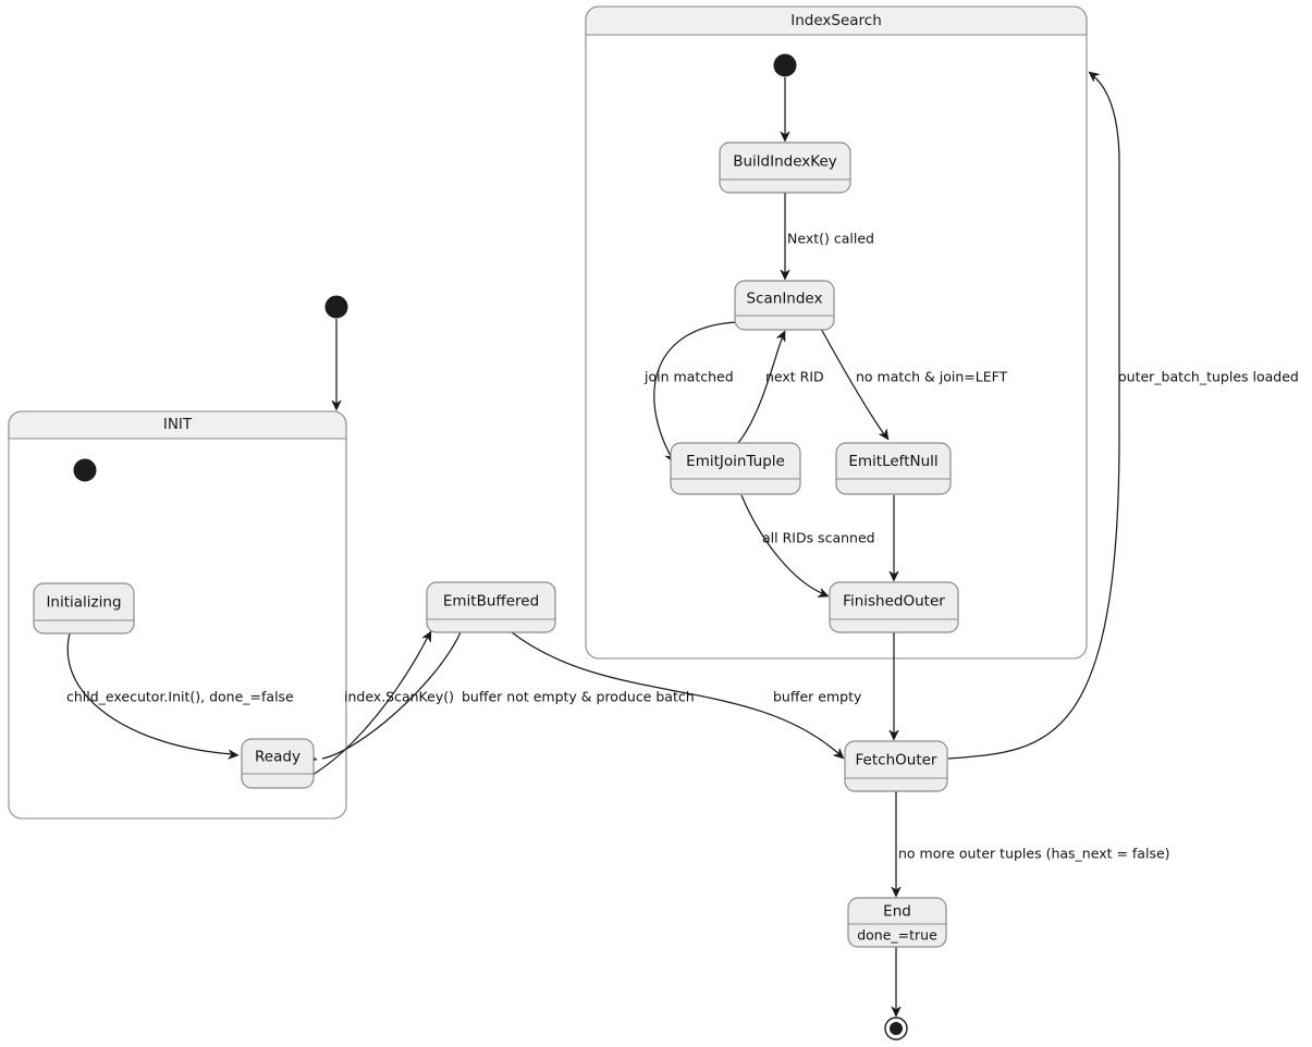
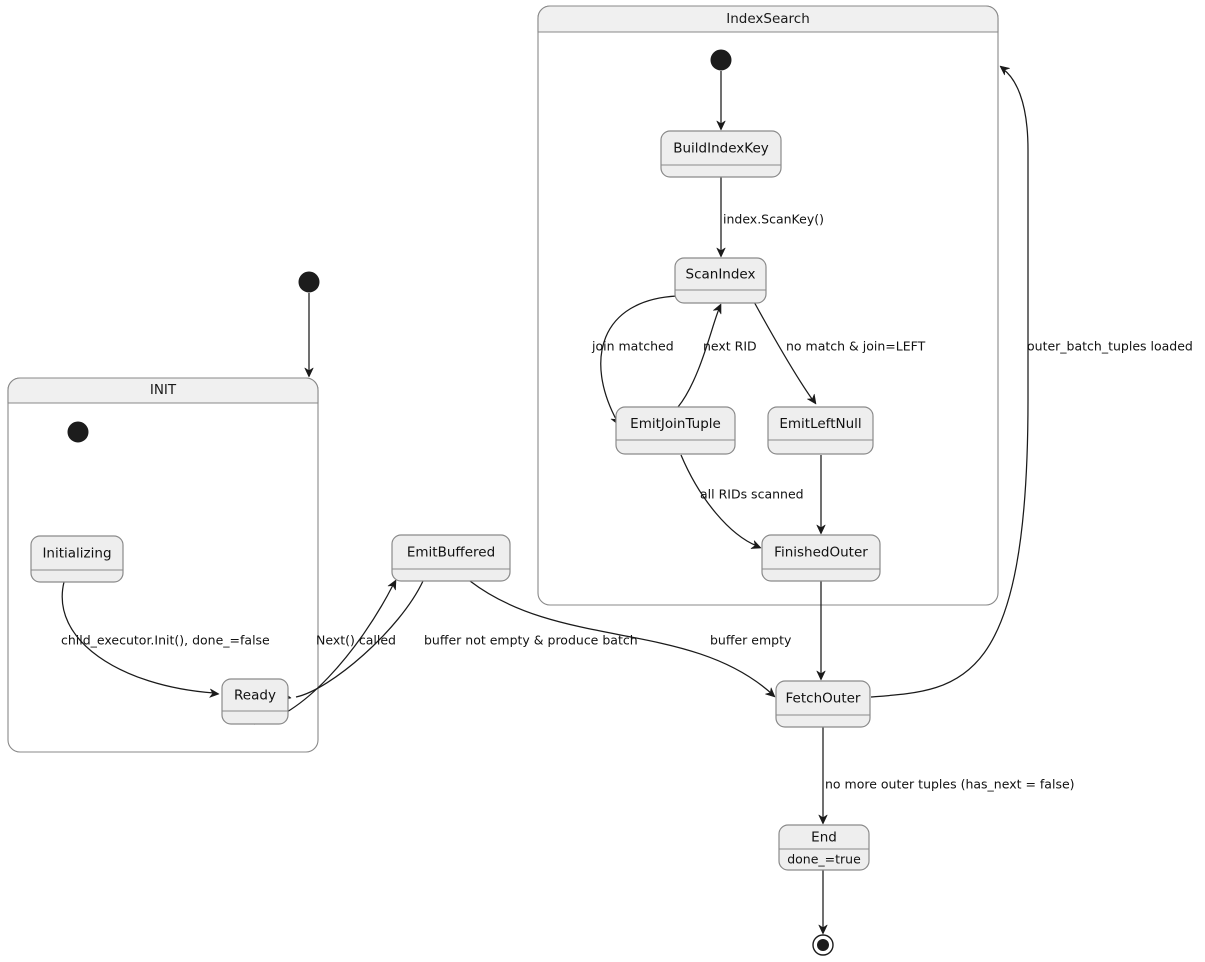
  IndexSearch
  INIT
  BuildIndexKey
  ScanIndex
  EmitJoinTuple
  EmitLeftNull
  FinishedOuter
  EmitBuffered
  Initializing
  Ready
  FetchOuter
  End
  done_=true
- Next() called
+ index.ScanKey()
  join matched
  next RID
  no match & join=LEFT
  all RIDs scanned
  child_executor.Init(), done_=false
- index.ScanKey()
+ Next() called
  buffer not empty & produce batch
  buffer empty
  outer_batch_tuples loaded
  no more outer tuples (has_next = false)
